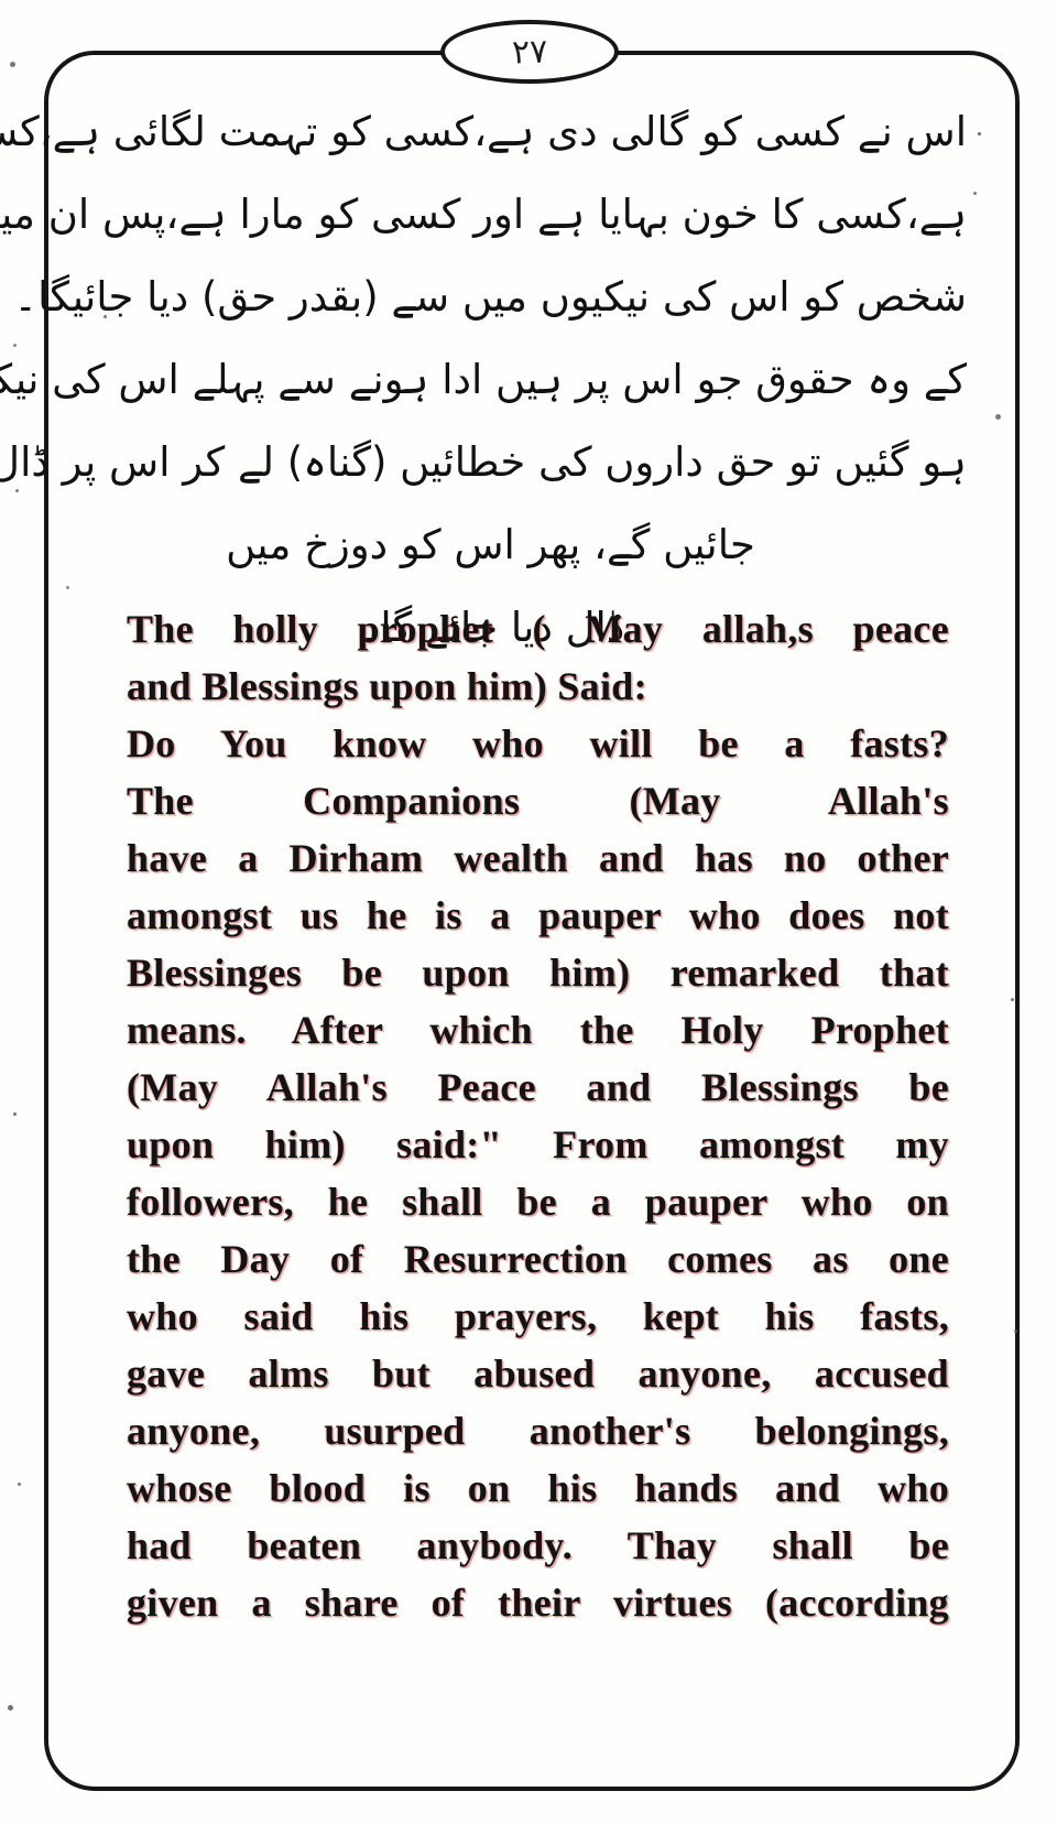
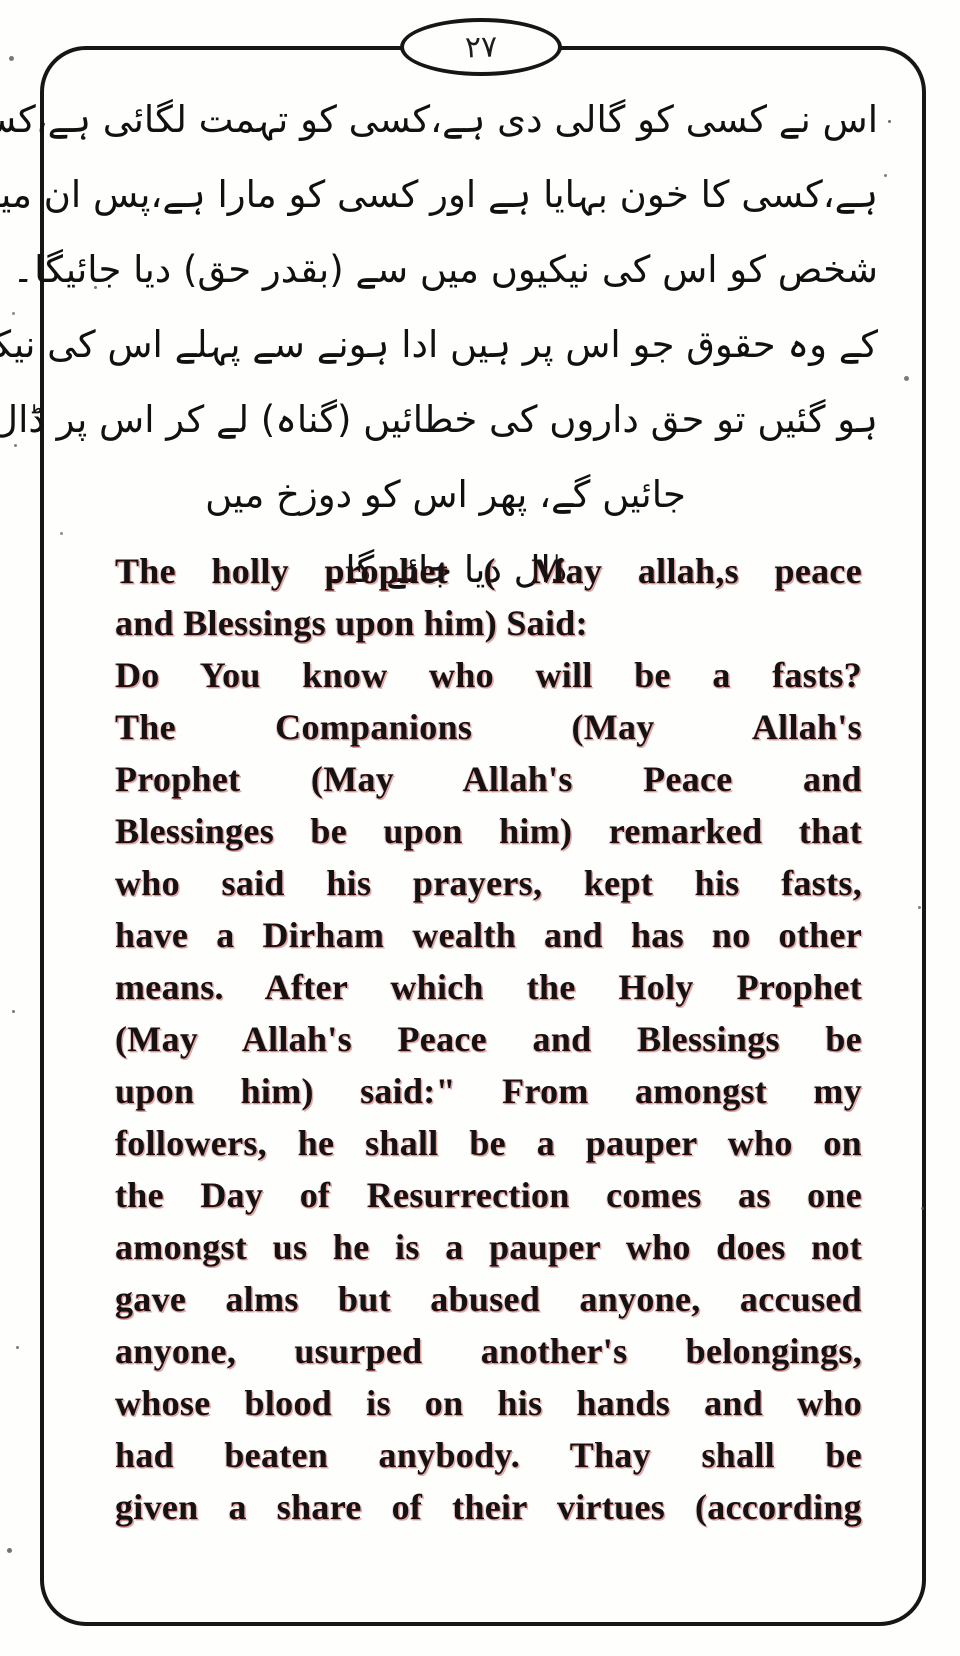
  اس نے کسی کو گالی دی ہے،کسی کو تہمت لگائی ہے،کس
  ہے،کسی کا خون بہایا ہے اور کسی کو مارا ہے،پس ان می
  شخص کو اس کی نیکیوں میں سے (بقدر حق) دیا جائیگا۔
  کے وہ حقوق جو اس پر ہیں ادا ہونے سے پہلے اس کی نیک
  ہو گئیں تو حق داروں کی خطائیں (گناہ) لے کر اس پر ڈال
  جائیں گے، پھر اس کو دوزخ میں ڈال دیا جائے گا۔
  The holly prophet ( May allah,s peace
  and Blessings upon him) Said:
  Do You know who will be a fasts?
  The Companions (May Allah's
+ Prophet (May Allah's Peace and
- have a Dirham wealth and has no other
+ Blessinges be upon him) remarked that
- amongst us he is a pauper who does not
+ who said his prayers, kept his fasts,
- Blessinges be upon him) remarked that
+ have a Dirham wealth and has no other
  means. After which the Holy Prophet
  (May Allah's Peace and Blessings be
  upon him) said:" From amongst my
  followers, he shall be a pauper who on
  the Day of Resurrection comes as one
- who said his prayers, kept his fasts,
+ amongst us he is a pauper who does not
  gave alms but abused anyone, accused
  anyone, usurped another's belongings,
  whose blood is on his hands and who
  had beaten anybody. Thay shall be
  given a share of their virtues (according
